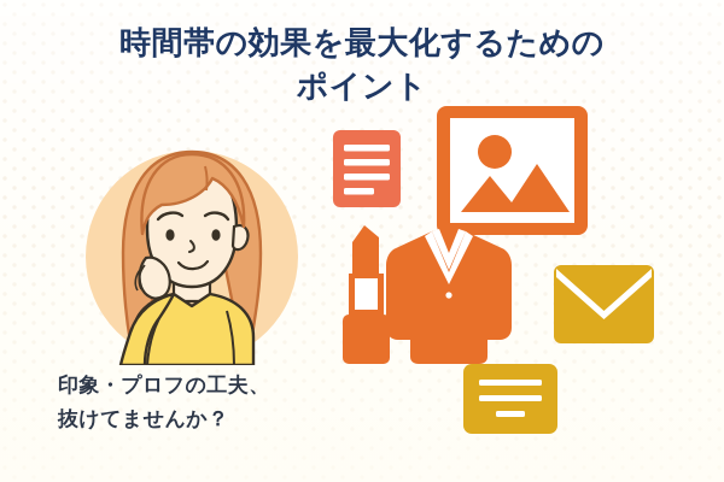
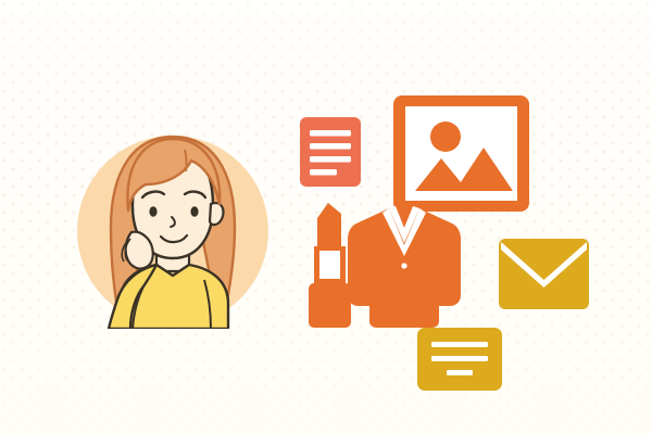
- 時間帯の効果を最大化するための
- ポイント
- 印象・プロフの工夫、
- 抜けてませんか？
